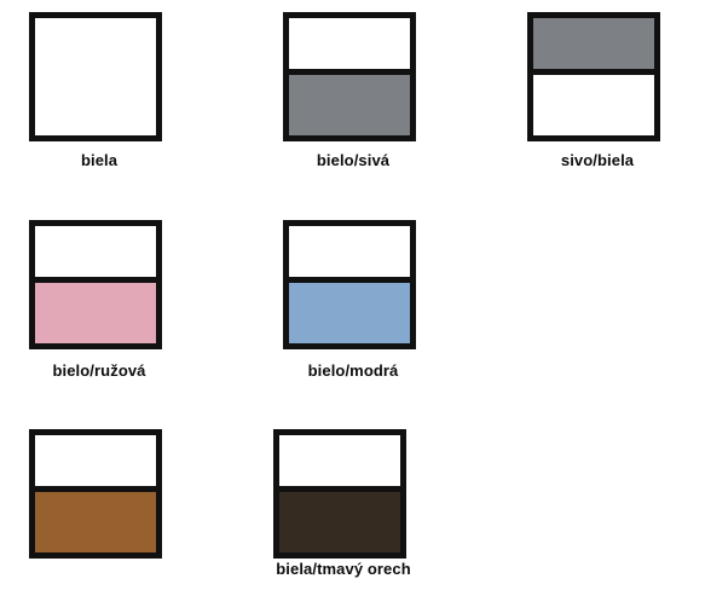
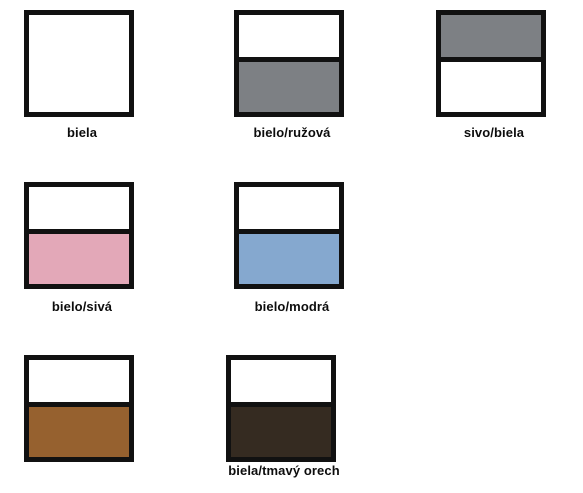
  biela
- bielo/sivá
+ bielo/ružová
  sivo/biela
- bielo/ružová
+ bielo/sivá
  bielo/modrá
  biela/tmavý orech
